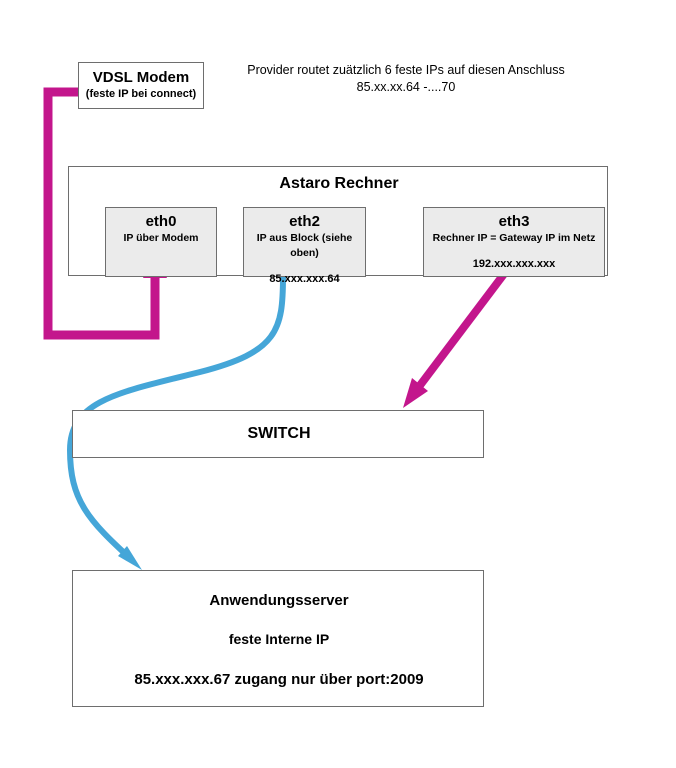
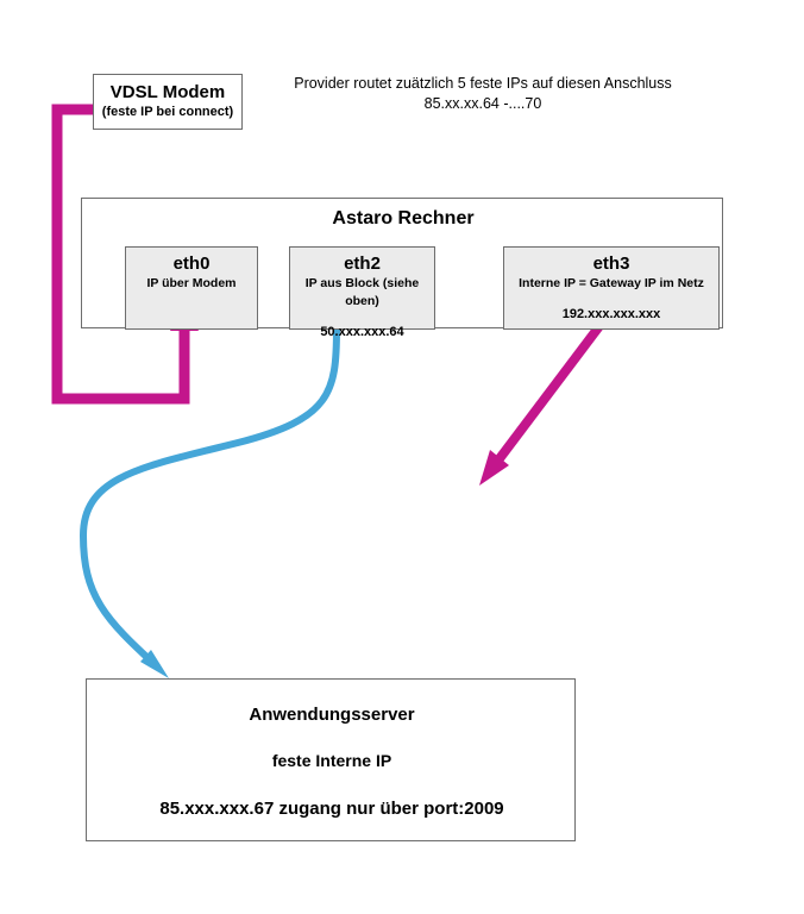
  VDSL Modem
  (feste IP bei connect)
- Provider routet zuätzlich 6 feste IPs auf diesen Anschluss
+ Provider routet zuätzlich 5 feste IPs auf diesen Anschluss
  85.xx.xx.64 -....70
  Astaro Rechner
  eth0
  IP über Modem
  eth2
  IP aus Block (siehe oben)
- 85.xxx.xxx.64
+ 50.xxx.xxx.64
  eth3
- Rechner IP = Gateway IP im Netz
+ Interne IP = Gateway IP im Netz
  192.xxx.xxx.xxx
- SWITCH
  Anwendungsserver
  feste Interne IP
  85.xxx.xxx.67 zugang nur über port:2009
